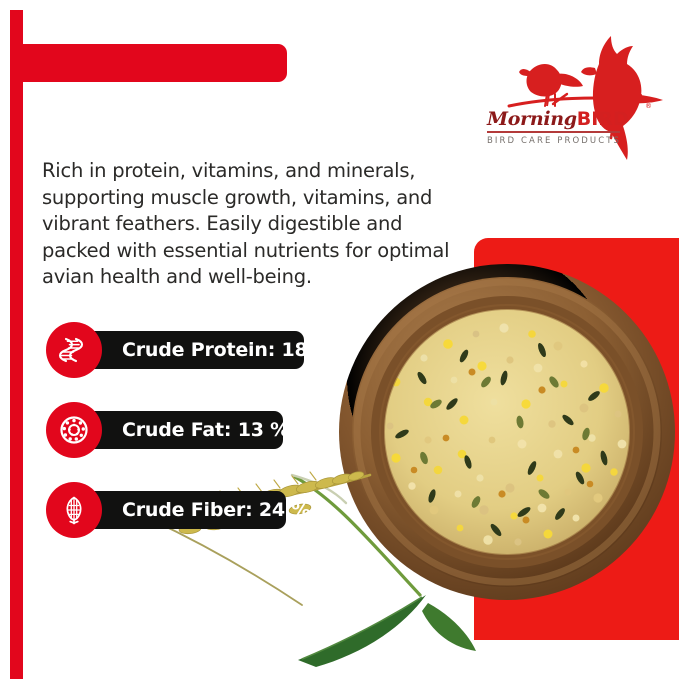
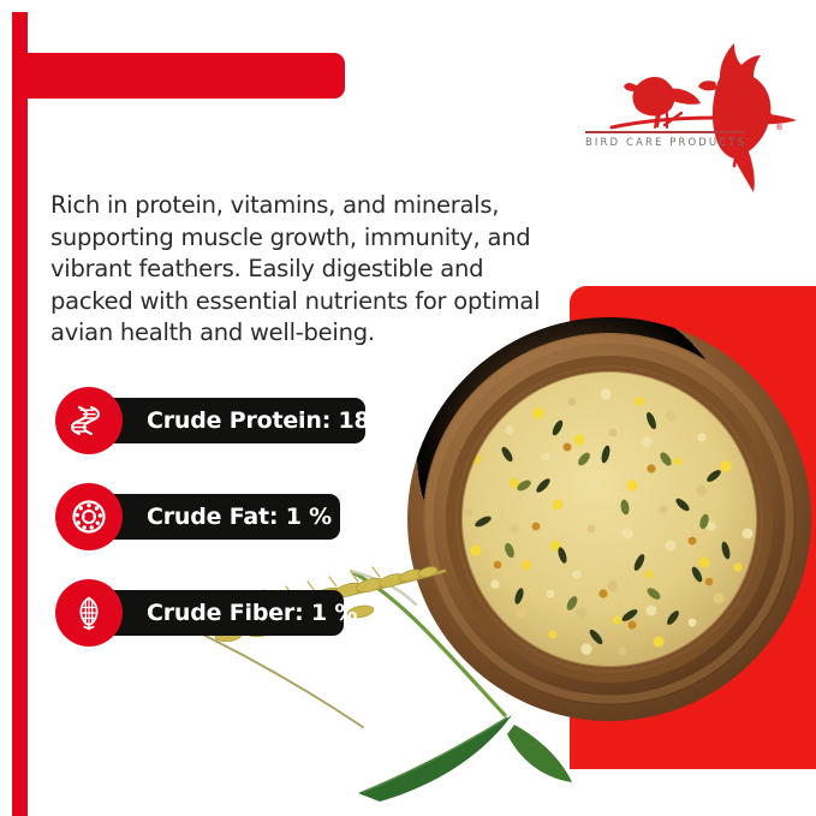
- Rich in protein, vitamins, and minerals, supporting muscle growth, vitamins, and vibrant feathers. Easily digestible and packed with essential nutrients for optimal avian health and well-being.
+ Rich in protein, vitamins, and minerals, supporting muscle growth, immunity, and vibrant feathers. Easily digestible and packed with essential nutrients for optimal avian health and well-being.
  Crude Protein: 18 %
- Crude Fat: 13 %
+ Crude Fat: 1 %
- Crude Fiber: 24 %
+ Crude Fiber: 1 %
  ®
- MorningBIRD
  BIRD CARE PRODUCTS
